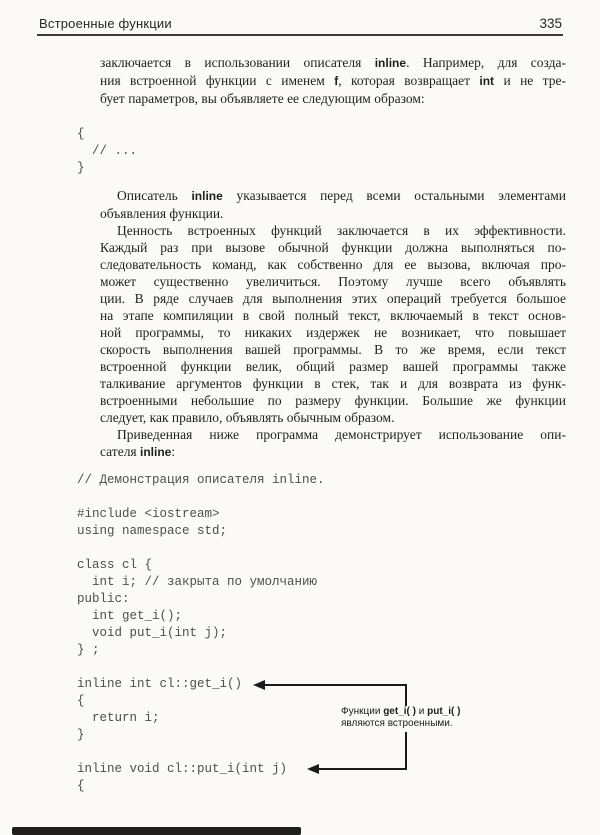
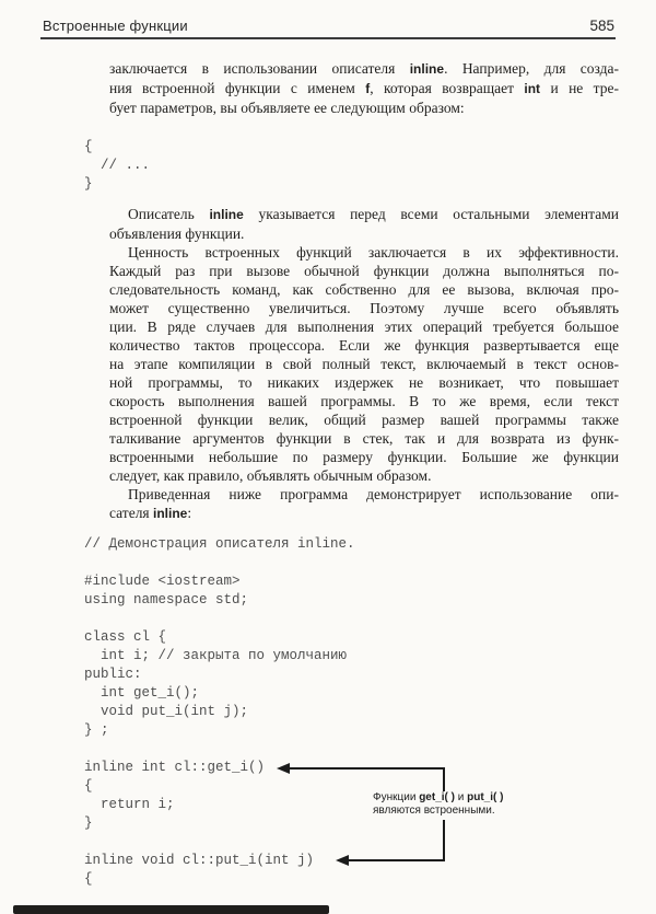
  Встроенные функции
- 335
+ 585
  заключается в использовании описателя inline. Например, для созда-
  ния встроенной функции с именем f, которая возвращает int и не тре-
  бует параметров, вы объявляете ее следующим образом:
  {
  // ...
  }
  Описатель inline указывается перед всеми остальными элементами
  объявления функции.
  Ценность встроенных функций заключается в их эффективности.
  Каждый раз при вызове обычной функции должна выполняться по-
  следовательность команд, как собственно для ее вызова, включая про-
  может существенно увеличиться. Поэтому лучше всего объявлять
  ции. В ряде случаев для выполнения этих операций требуется большое
+ количество тактов процессора. Если же функция развертывается еще
  на этапе компиляции в свой полный текст, включаемый в текст основ-
  ной программы, то никаких издержек не возникает, что повышает
  скорость выполнения вашей программы. В то же время, если текст
  встроенной функции велик, общий размер вашей программы также
  талкивание аргументов функции в стек, так и для возврата из функ-
  встроенными небольшие по размеру функции. Большие же функции
  следует, как правило, объявлять обычным образом.
  Приведенная ниже программа демонстрирует использование опи-
  сателя inline:
  Функции get_i( ) и put_i( )
  являются встроенными.
  // Демонстрация описателя inline.
  #include <iostream>
  using namespace std;
  class cl {
  int i; // закрыта по умолчанию
  public:
  int get_i();
  void put_i(int j);
  } ;
  inline int cl::get_i()
  {
  return i;
  }
  inline void cl::put_i(int j)
  {
